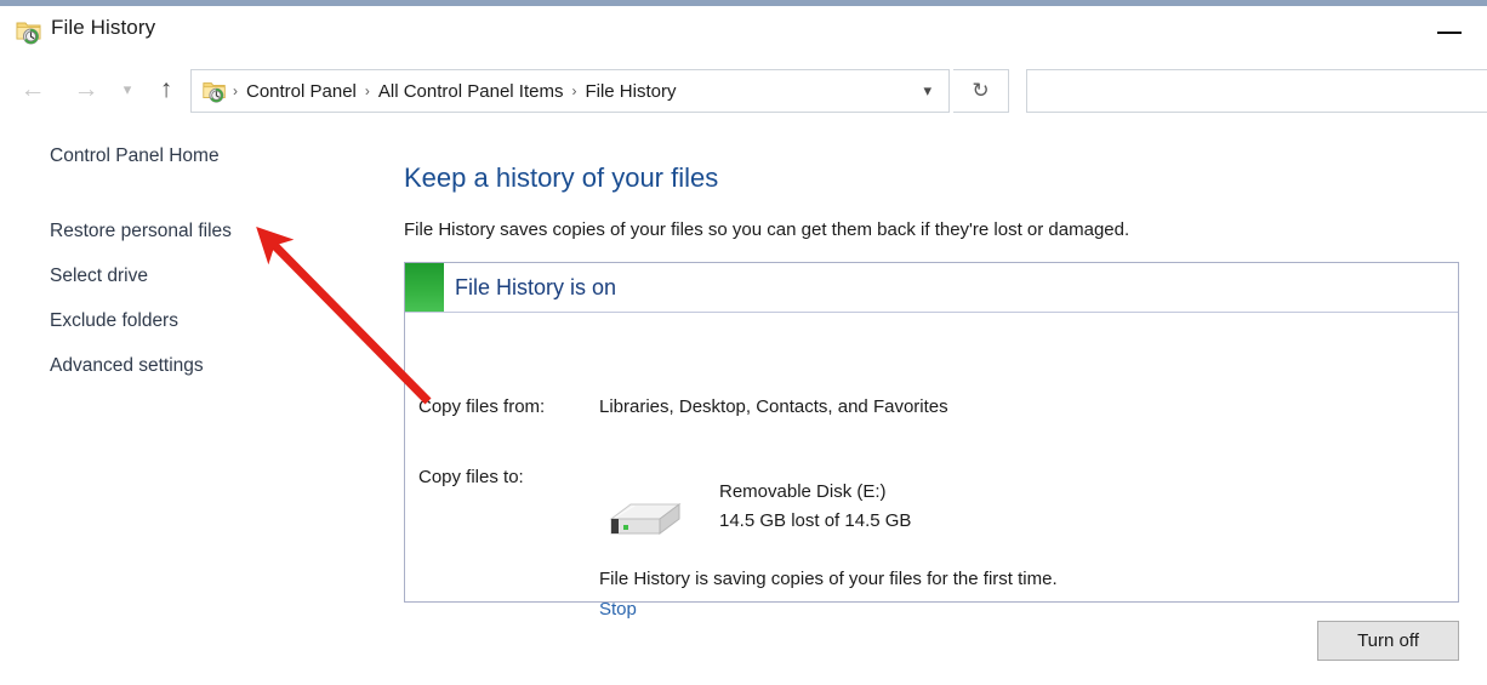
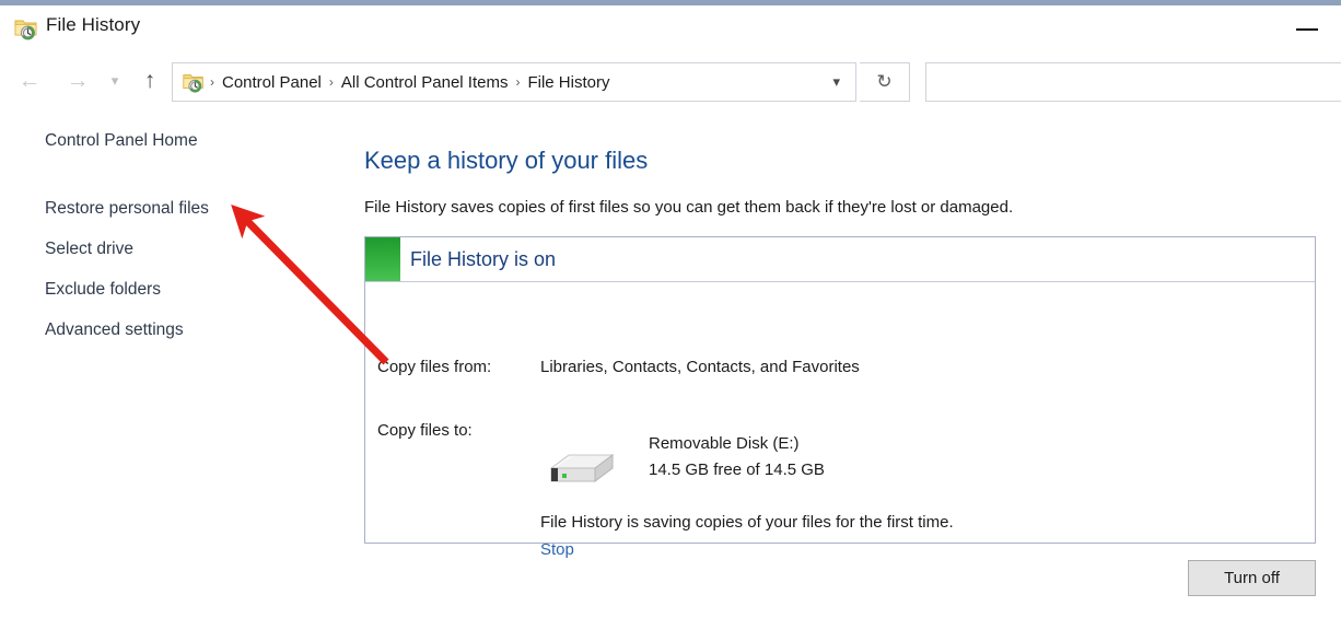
  File History
  ←
  →
  ▾
  ↑
  ›
  Control Panel
  ›
  All Control Panel Items
  ›
  File History
  ▾
  ↻
  Control Panel Home
  Restore personal files
  Select drive
  Exclude folders
  Advanced settings
  Keep a history of your files
- File History saves copies of your files so you can get them back if they're lost or damaged.
+ File History saves copies of first files so you can get them back if they're lost or damaged.
  File History is on
  Copy files from:
- Libraries, Desktop, Contacts, and Favorites
+ Libraries, Contacts, Contacts, and Favorites
  Copy files to:
  Removable Disk (E:)
- 14.5 GB lost of 14.5 GB
+ 14.5 GB free of 14.5 GB
  File History is saving copies of your files for the first time.
  Stop
  Turn off
